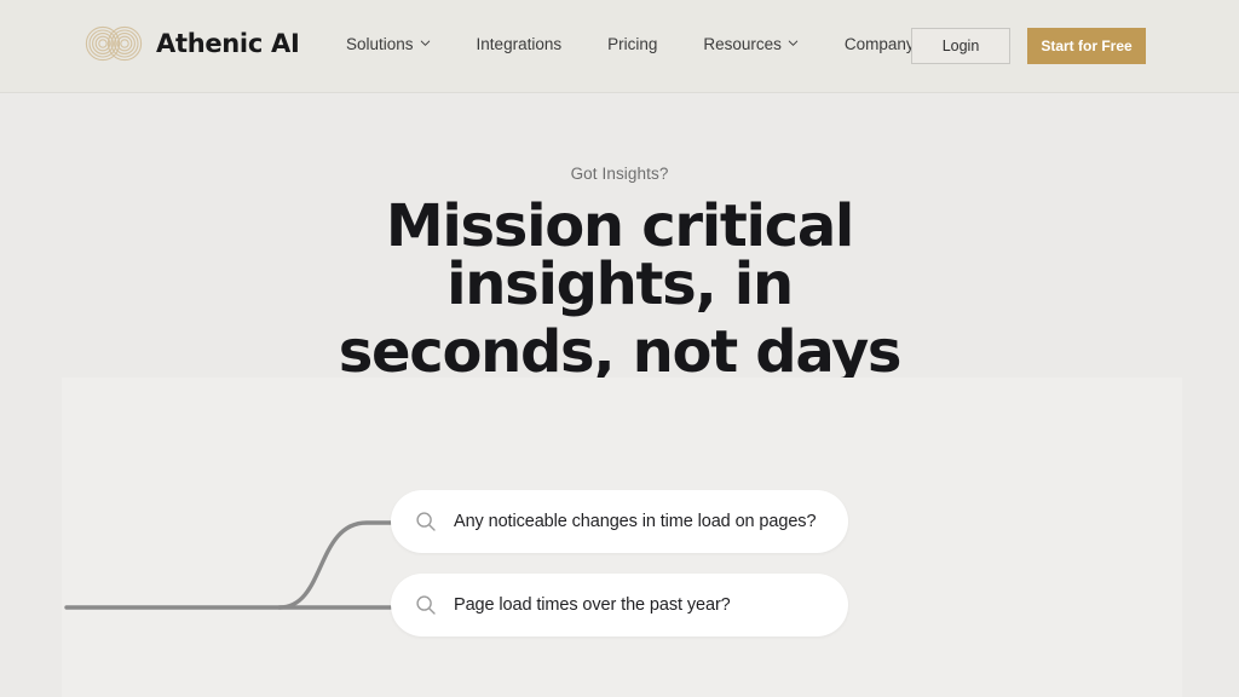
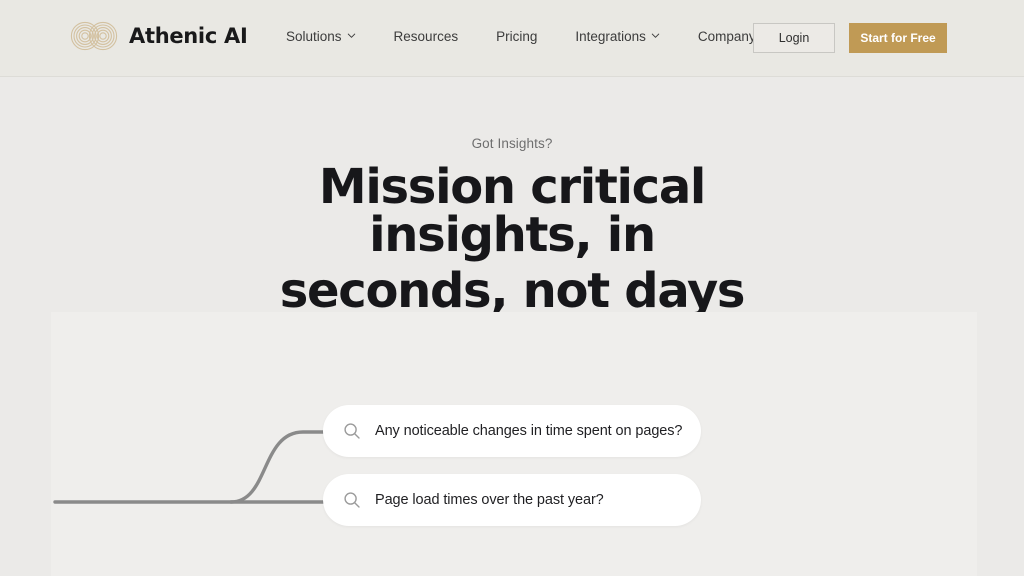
  Athenic AI
  Solutions
- Integrations
+ Resources
  Pricing
- Resources
+ Integrations
  Compan
  Login
  Start for Free
  Got Insights?
  Mission critical insights, in
  seconds, not days
- Any noticeable changes in time load on pages?
+ Any noticeable changes in time spent on pages?
  Page load times over the past year?
